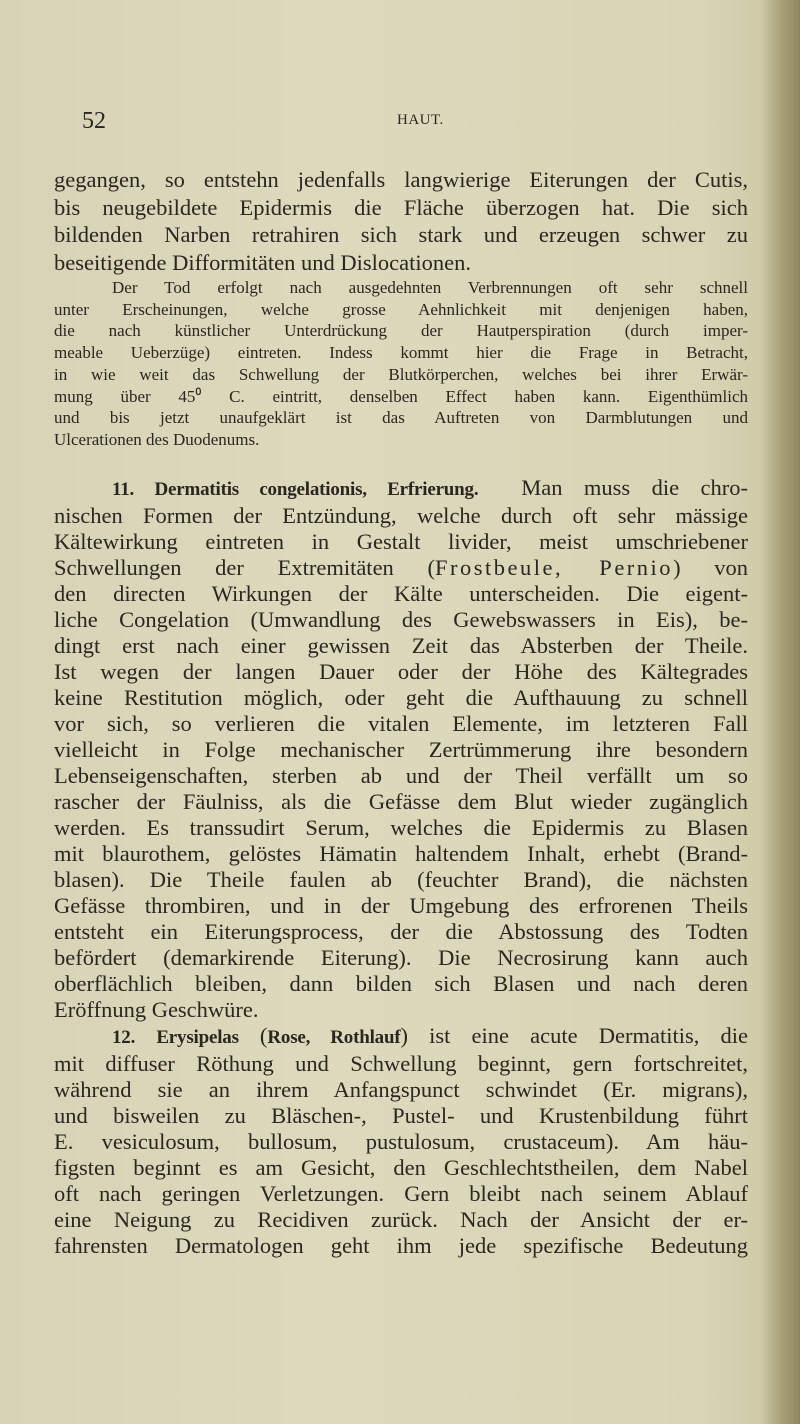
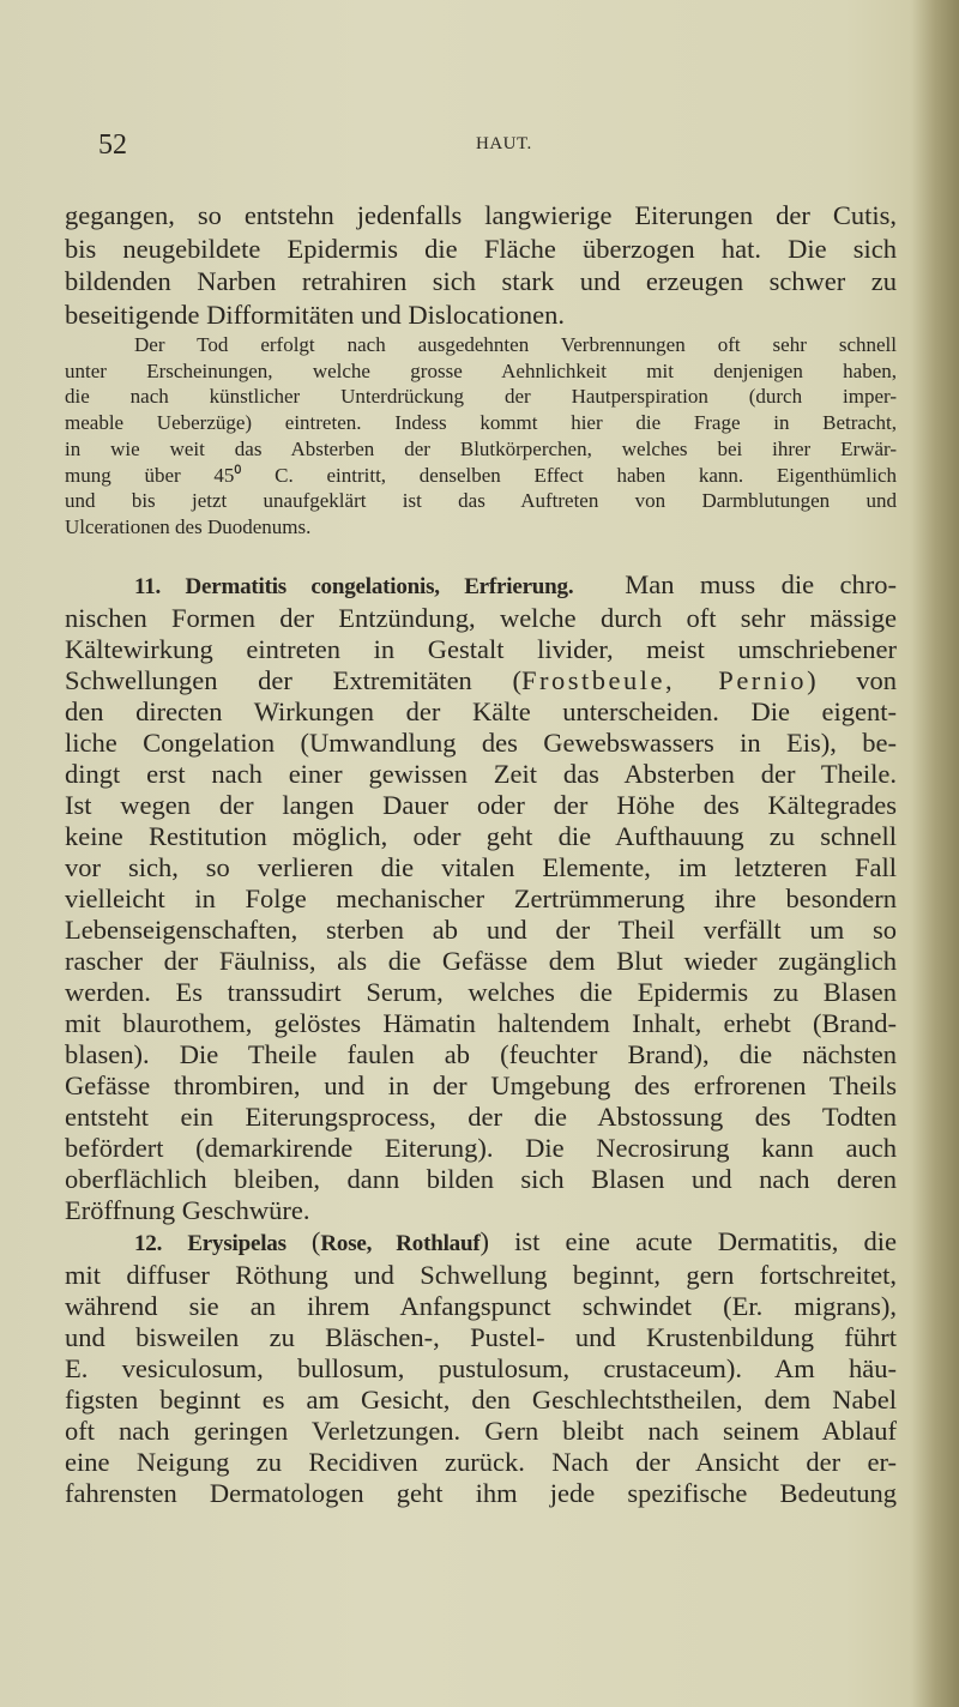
  52
  HAUT.
  gegangen, so entstehn jedenfalls langwierige Eiterungen der Cutis,
  bis neugebildete Epidermis die Fläche überzogen hat. Die sich
  bildenden Narben retrahiren sich stark und erzeugen schwer zu
  beseitigende Difformitäten und Dislocationen.
  Der Tod erfolgt nach ausgedehnten Verbrennungen oft sehr schnell
  unter Erscheinungen, welche grosse Aehnlichkeit mit denjenigen haben,
  die nach künstlicher Unterdrückung der Hautperspiration (durch imper-
  meable Ueberzüge) eintreten. Indess kommt hier die Frage in Betracht,
- in wie weit das Schwellung der Blutkörperchen, welches bei ihrer Erwär-
+ in wie weit das Absterben der Blutkörperchen, welches bei ihrer Erwär-
  mung über 45⁰ C. eintritt, denselben Effect haben kann. Eigenthümlich
  und bis jetzt unaufgeklärt ist das Auftreten von Darmblutungen und
  Ulcerationen des Duodenums.
  11. Dermatitis congelationis, Erfrierung. Man muss die chro-
  nischen Formen der Entzündung, welche durch oft sehr mässige
  Kältewirkung eintreten in Gestalt livider, meist umschriebener
  Schwellungen der Extremitäten (Frostbeule, Pernio) von
  den directen Wirkungen der Kälte unterscheiden. Die eigent-
  liche Congelation (Umwandlung des Gewebswassers in Eis), be-
  dingt erst nach einer gewissen Zeit das Absterben der Theile.
  Ist wegen der langen Dauer oder der Höhe des Kältegrades
  keine Restitution möglich, oder geht die Aufthauung zu schnell
  vor sich, so verlieren die vitalen Elemente, im letzteren Fall
  vielleicht in Folge mechanischer Zertrümmerung ihre besondern
  Lebenseigenschaften, sterben ab und der Theil verfällt um so
  rascher der Fäulniss, als die Gefässe dem Blut wieder zugänglich
  werden. Es transsudirt Serum, welches die Epidermis zu Blasen
  mit blaurothem, gelöstes Hämatin haltendem Inhalt, erhebt (Brand-
  blasen). Die Theile faulen ab (feuchter Brand), die nächsten
  Gefässe thrombiren, und in der Umgebung des erfrorenen Theils
  entsteht ein Eiterungsprocess, der die Abstossung des Todten
  befördert (demarkirende Eiterung). Die Necrosirung kann auch
  oberflächlich bleiben, dann bilden sich Blasen und nach deren
  Eröffnung Geschwüre.
  12. Erysipelas (Rose, Rothlauf) ist eine acute Dermatitis, die
  mit diffuser Röthung und Schwellung beginnt, gern fortschreitet,
  während sie an ihrem Anfangspunct schwindet (Er. migrans),
  und bisweilen zu Bläschen-, Pustel- und Krustenbildung führt
  E. vesiculosum, bullosum, pustulosum, crustaceum). Am häu-
  figsten beginnt es am Gesicht, den Geschlechtstheilen, dem Nabel
  oft nach geringen Verletzungen. Gern bleibt nach seinem Ablauf
  eine Neigung zu Recidiven zurück. Nach der Ansicht der er-
  fahrensten Dermatologen geht ihm jede spezifische Bedeutung
